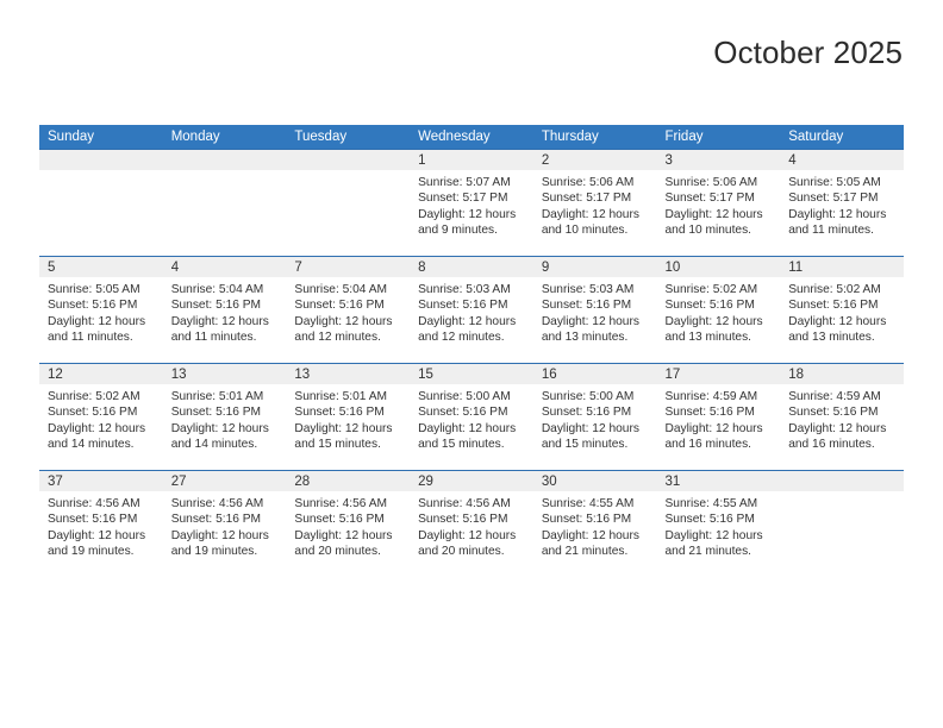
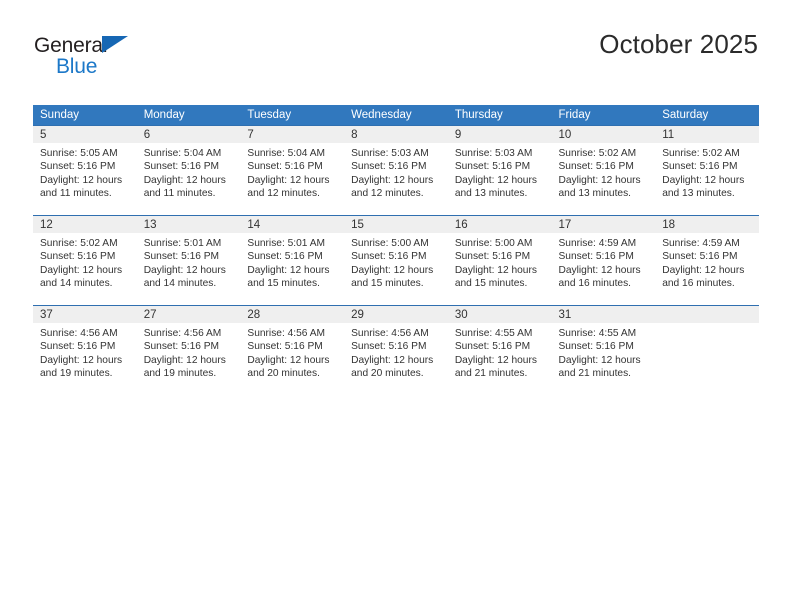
+ General
+ Blue
  October 2025
  Sunday	Monday	Tuesday	Wednesday	Thursday	Friday	Saturday
- 			1Sunrise: 5:07 AMSunset: 5:17 PMDaylight: 12 hours and 9 minutes.	2Sunrise: 5:06 AMSunset: 5:17 PMDaylight: 12 hours and 10 minutes.	3Sunrise: 5:06 AMSunset: 5:17 PMDaylight: 12 hours and 10 minutes.	4Sunrise: 5:05 AMSunset: 5:17 PMDaylight: 12 hours and 11 minutes.
- 5Sunrise: 5:05 AMSunset: 5:16 PMDaylight: 12 hours and 11 minutes.	4Sunrise: 5:04 AMSunset: 5:16 PMDaylight: 12 hours and 11 minutes.	7Sunrise: 5:04 AMSunset: 5:16 PMDaylight: 12 hours and 12 minutes.	8Sunrise: 5:03 AMSunset: 5:16 PMDaylight: 12 hours and 12 minutes.	9Sunrise: 5:03 AMSunset: 5:16 PMDaylight: 12 hours and 13 minutes.	10Sunrise: 5:02 AMSunset: 5:16 PMDaylight: 12 hours and 13 minutes.	11Sunrise: 5:02 AMSunset: 5:16 PMDaylight: 12 hours and 13 minutes.
+ 5Sunrise: 5:05 AMSunset: 5:16 PMDaylight: 12 hours and 11 minutes.	6Sunrise: 5:04 AMSunset: 5:16 PMDaylight: 12 hours and 11 minutes.	7Sunrise: 5:04 AMSunset: 5:16 PMDaylight: 12 hours and 12 minutes.	8Sunrise: 5:03 AMSunset: 5:16 PMDaylight: 12 hours and 12 minutes.	9Sunrise: 5:03 AMSunset: 5:16 PMDaylight: 12 hours and 13 minutes.	10Sunrise: 5:02 AMSunset: 5:16 PMDaylight: 12 hours and 13 minutes.	11Sunrise: 5:02 AMSunset: 5:16 PMDaylight: 12 hours and 13 minutes.
- 12Sunrise: 5:02 AMSunset: 5:16 PMDaylight: 12 hours and 14 minutes.	13Sunrise: 5:01 AMSunset: 5:16 PMDaylight: 12 hours and 14 minutes.	13Sunrise: 5:01 AMSunset: 5:16 PMDaylight: 12 hours and 15 minutes.	15Sunrise: 5:00 AMSunset: 5:16 PMDaylight: 12 hours and 15 minutes.	16Sunrise: 5:00 AMSunset: 5:16 PMDaylight: 12 hours and 15 minutes.	17Sunrise: 4:59 AMSunset: 5:16 PMDaylight: 12 hours and 16 minutes.	18Sunrise: 4:59 AMSunset: 5:16 PMDaylight: 12 hours and 16 minutes.
+ 12Sunrise: 5:02 AMSunset: 5:16 PMDaylight: 12 hours and 14 minutes.	13Sunrise: 5:01 AMSunset: 5:16 PMDaylight: 12 hours and 14 minutes.	14Sunrise: 5:01 AMSunset: 5:16 PMDaylight: 12 hours and 15 minutes.	15Sunrise: 5:00 AMSunset: 5:16 PMDaylight: 12 hours and 15 minutes.	16Sunrise: 5:00 AMSunset: 5:16 PMDaylight: 12 hours and 15 minutes.	17Sunrise: 4:59 AMSunset: 5:16 PMDaylight: 12 hours and 16 minutes.	18Sunrise: 4:59 AMSunset: 5:16 PMDaylight: 12 hours and 16 minutes.
  37Sunrise: 4:56 AMSunset: 5:16 PMDaylight: 12 hours and 19 minutes.	27Sunrise: 4:56 AMSunset: 5:16 PMDaylight: 12 hours and 19 minutes.	28Sunrise: 4:56 AMSunset: 5:16 PMDaylight: 12 hours and 20 minutes.	29Sunrise: 4:56 AMSunset: 5:16 PMDaylight: 12 hours and 20 minutes.	30Sunrise: 4:55 AMSunset: 5:16 PMDaylight: 12 hours and 21 minutes.	31Sunrise: 4:55 AMSunset: 5:16 PMDaylight: 12 hours and 21 minutes.
